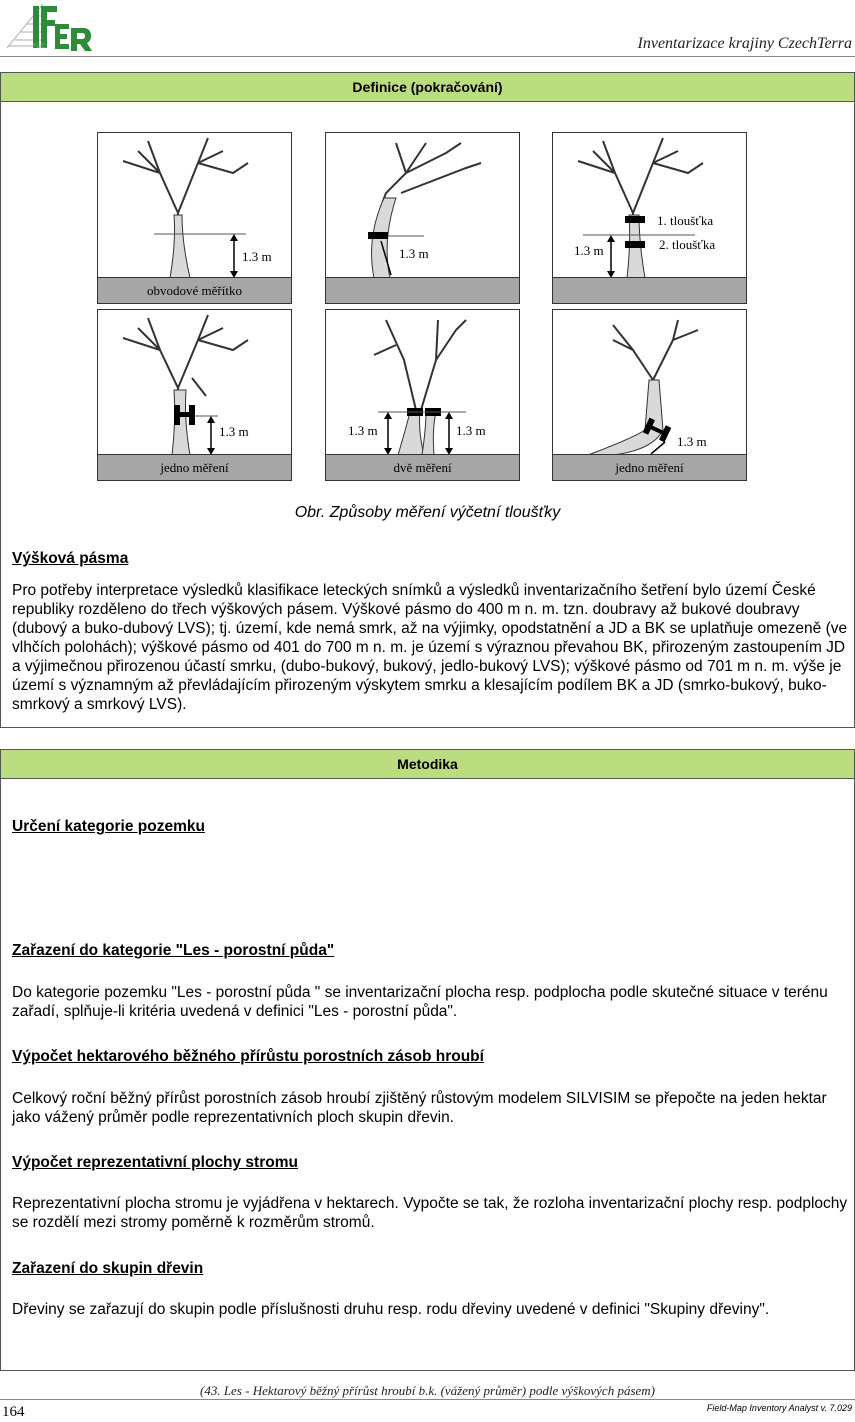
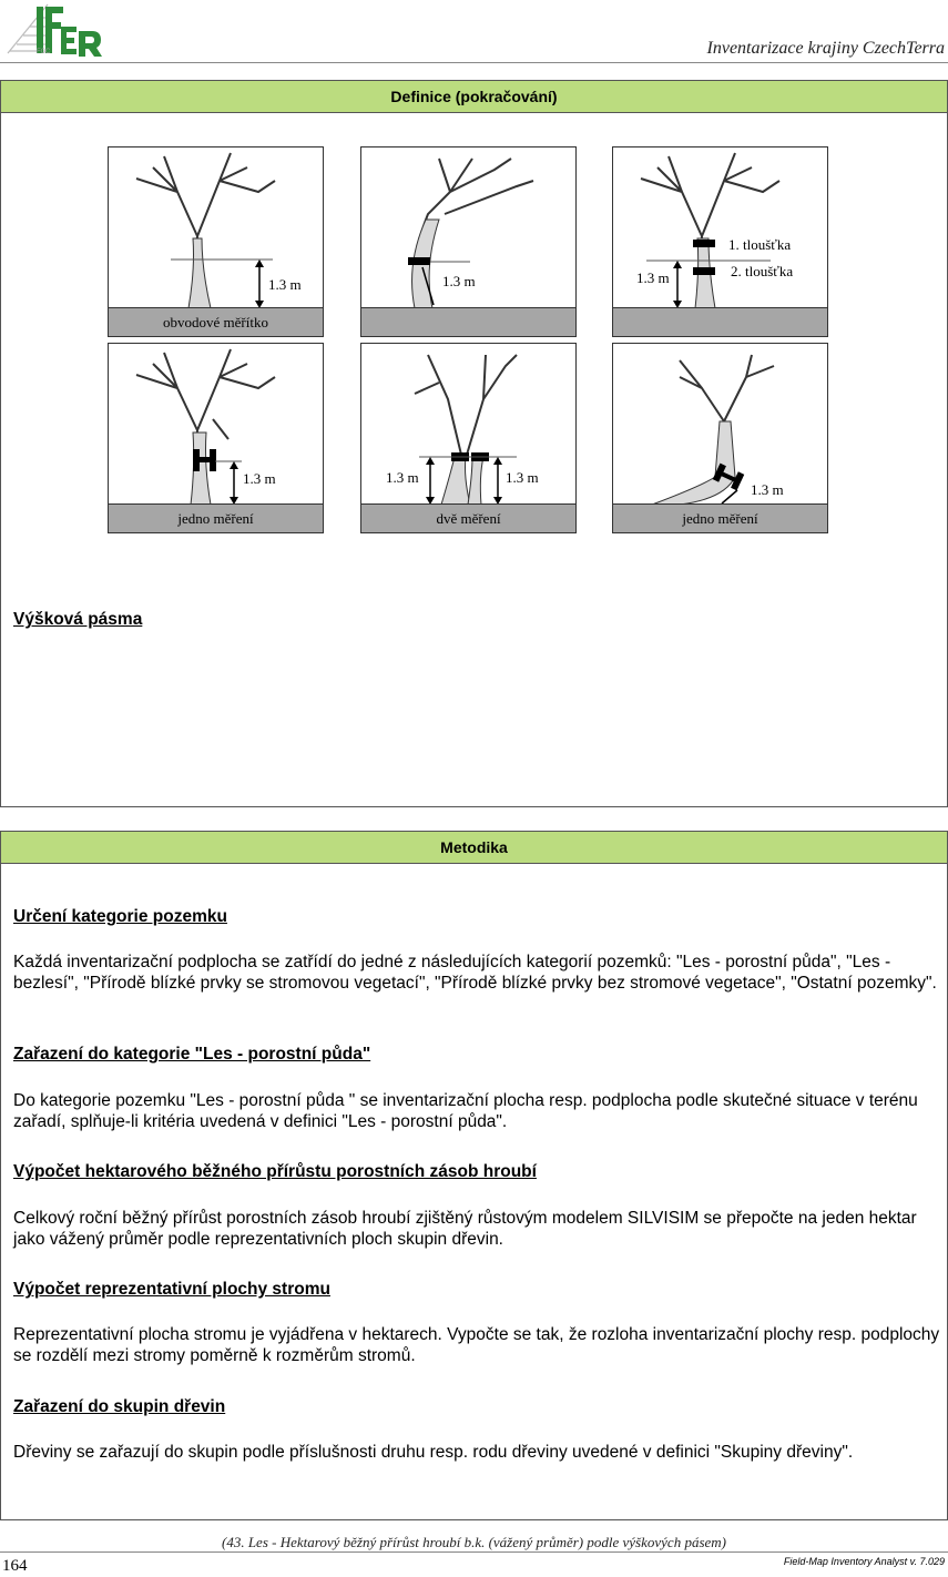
  Inventarizace krajiny CzechTerra
  Definice (pokračování)
  1.3 m
  obvodové měřítko
  1.3 m
  1. tloušťka
  2. tloušťka
  1.3 m
  1.3 m
  jedno měření
  1.3 m
  1.3 m
  dvě měření
  1.3 m
  jedno měření
- Obr. Způsoby měření výčetní tloušťky
  Výšková pásma
- Pro potřeby interpretace výsledků klasifikace leteckých snímků a výsledků inventarizačního šetření bylo území České republiky rozděleno do třech výškových pásem. Výškové pásmo do 400 m n. m. tzn. doubravy až bukové doubravy (dubový a buko-dubový LVS); tj. území, kde nemá smrk, až na výjimky, opodstatnění a JD a BK se uplatňuje omezeně (ve vlhčích polohách); výškové pásmo od 401 do 700 m n. m. je území s výraznou převahou BK, přirozeným zastoupením JD a výjimečnou přirozenou účastí smrku, (dubo-bukový, bukový, jedlo-bukový LVS); výškové pásmo od 701 m n. m. výše je území s významným až převládajícím přirozeným výskytem smrku a klesajícím podílem BK a JD (smrko-bukový, buko-smrkový a smrkový LVS).
  Metodika
  Určení kategorie pozemku
+ Každá inventarizační podplocha se zatřídí do jedné z následujících kategorií pozemků: "Les - porostní půda", "Les - bezlesí", "Přírodě blízké prvky se stromovou vegetací", "Přírodě blízké prvky bez stromové vegetace", "Ostatní pozemky".
  Zařazení do kategorie "Les - porostní půda"
  Do kategorie pozemku "Les - porostní půda " se inventarizační plocha resp. podplocha podle skutečné situace v terénu zařadí, splňuje-li kritéria uvedená v definici "Les - porostní půda".
  Výpočet hektarového běžného přírůstu porostních zásob hroubí
  Celkový roční běžný přírůst porostních zásob hroubí zjištěný růstovým modelem SILVISIM se přepočte na jeden hektar jako vážený průměr podle reprezentativních ploch skupin dřevin.
  Výpočet reprezentativní plochy stromu
  Reprezentativní plocha stromu je vyjádřena v hektarech. Vypočte se tak, že rozloha inventarizační plochy resp. podplochy se rozdělí mezi stromy poměrně k rozměrům stromů.
  Zařazení do skupin dřevin
  Dřeviny se zařazují do skupin podle příslušnosti druhu resp. rodu dřeviny uvedené v definici "Skupiny dřeviny".
  (43. Les - Hektarový běžný přírůst hroubí b.k. (vážený průměr) podle výškových pásem)
  164
  Field-Map Inventory Analyst v. 7.029
